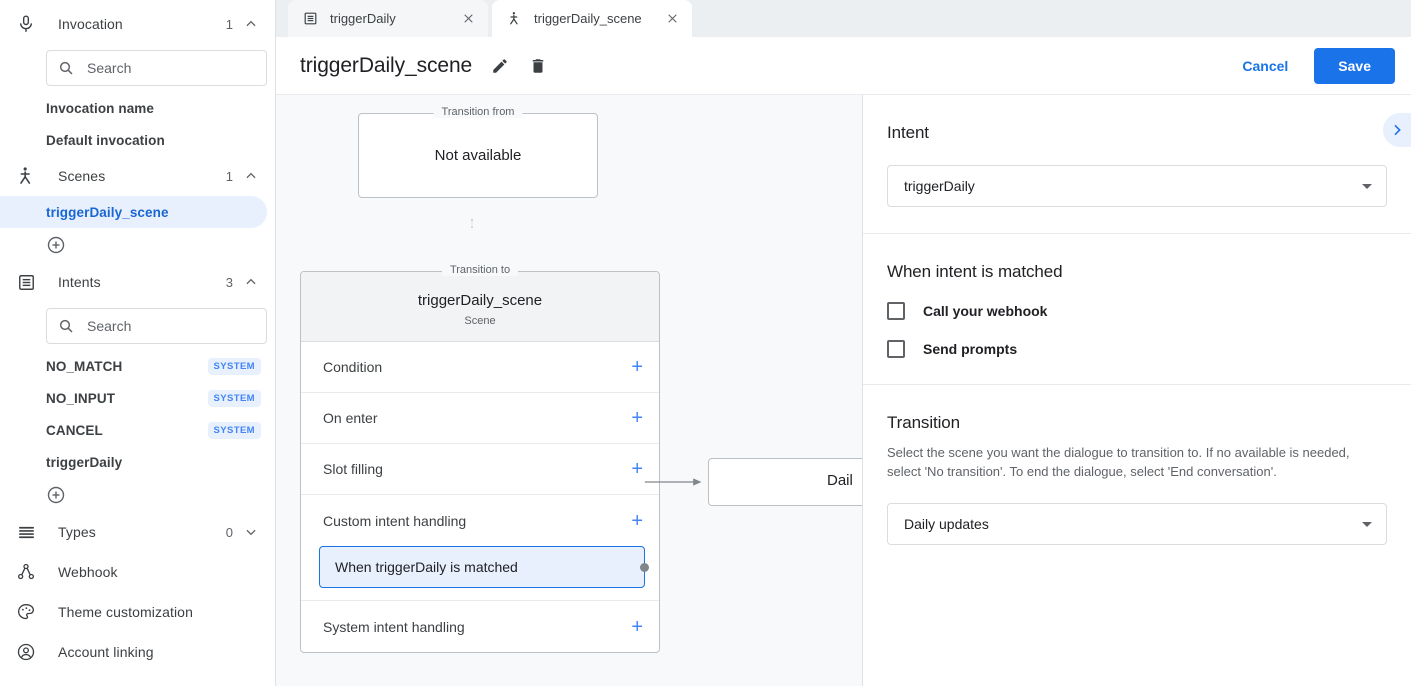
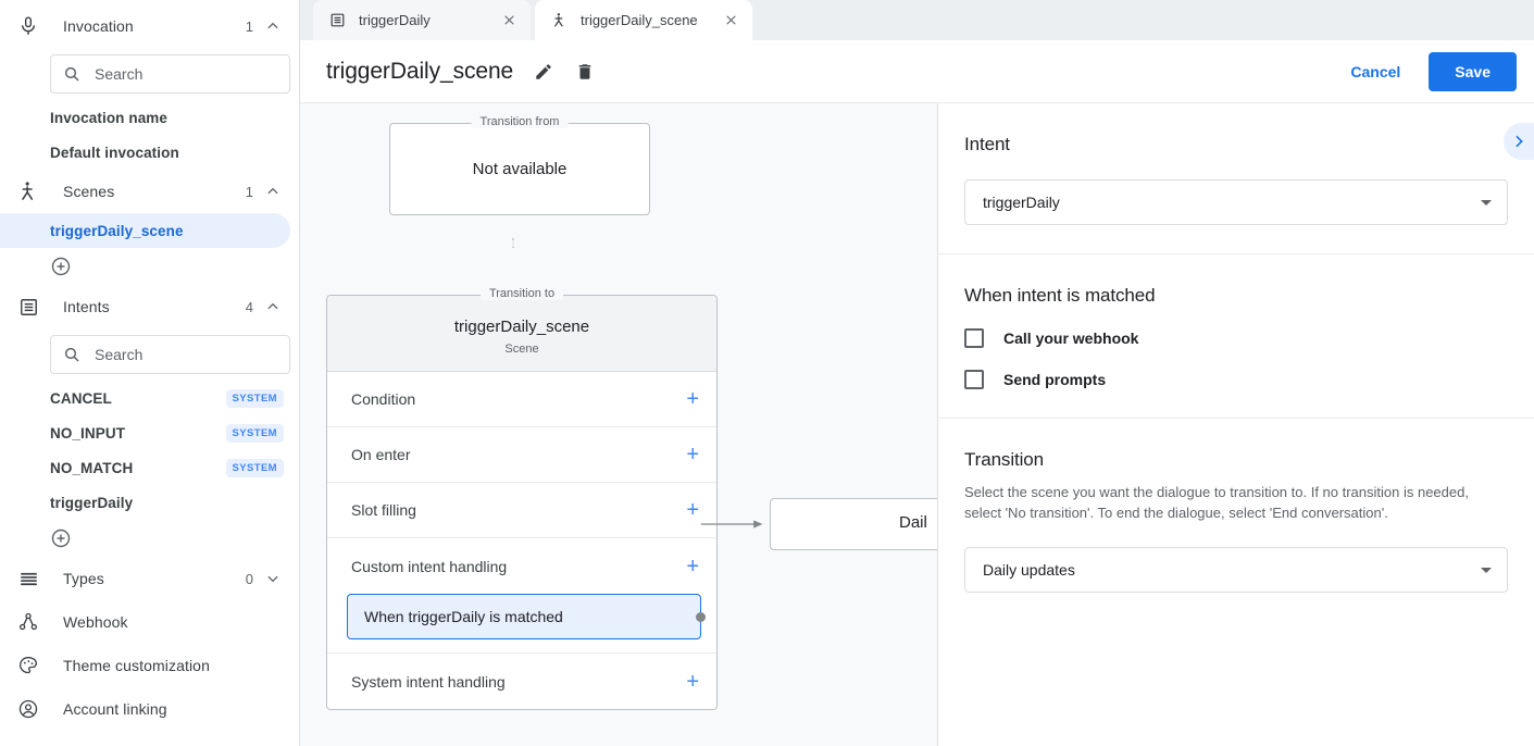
  Invocation
  1
  Search
  Invocation name
  Default invocation
  Scenes
  1
  triggerDaily_scene
  Intents
- 3
+ 4
  Search
- NO_MATCH
+ CANCEL
  SYSTEM
  NO_INPUT
  SYSTEM
- CANCEL
+ NO_MATCH
  SYSTEM
  triggerDaily
  Types
  0
  Webhook
  Theme customization
  Account linking
  triggerDaily
  triggerDaily_scene
  triggerDaily_scene
  Cancel
  Save
  Transition from
  Not available
  Transition to
  triggerDaily_scene
  Scene
  Condition
  +
  On enter
  +
  Slot filling
  +
  Custom intent handling
  +
  When triggerDaily is matched
  System intent handling
  +
  Dail
  Intent
  triggerDaily
  When intent is matched
  Call your webhook
  Send prompts
  Transition
- Select the scene you want the dialogue to transition to. If no available is needed, select 'No transition'. To end the dialogue, select 'End conversation'.
+ Select the scene you want the dialogue to transition to. If no transition is needed, select 'No transition'. To end the dialogue, select 'End conversation'.
  Daily updates
